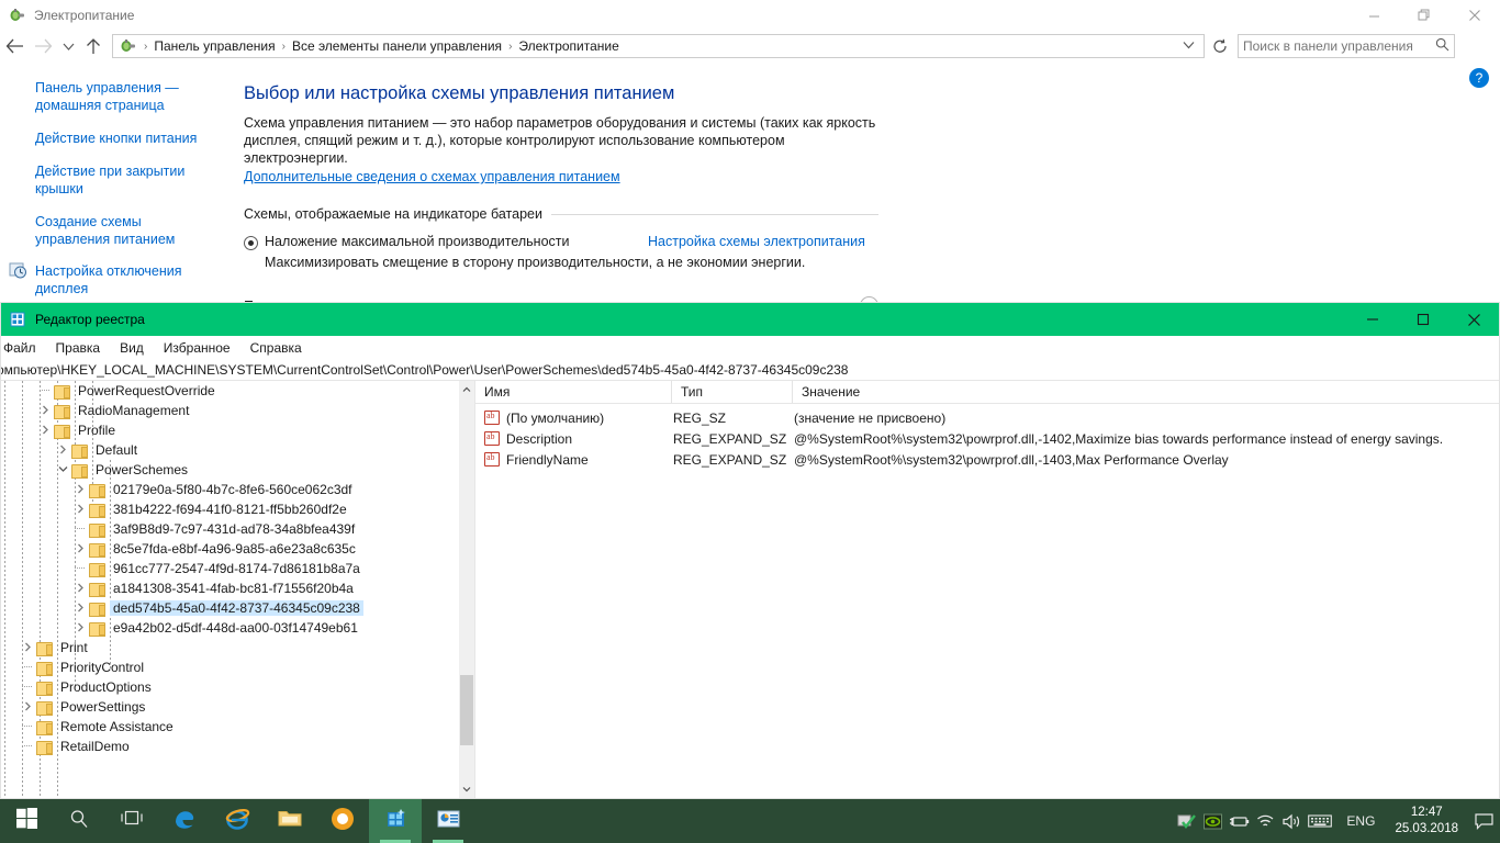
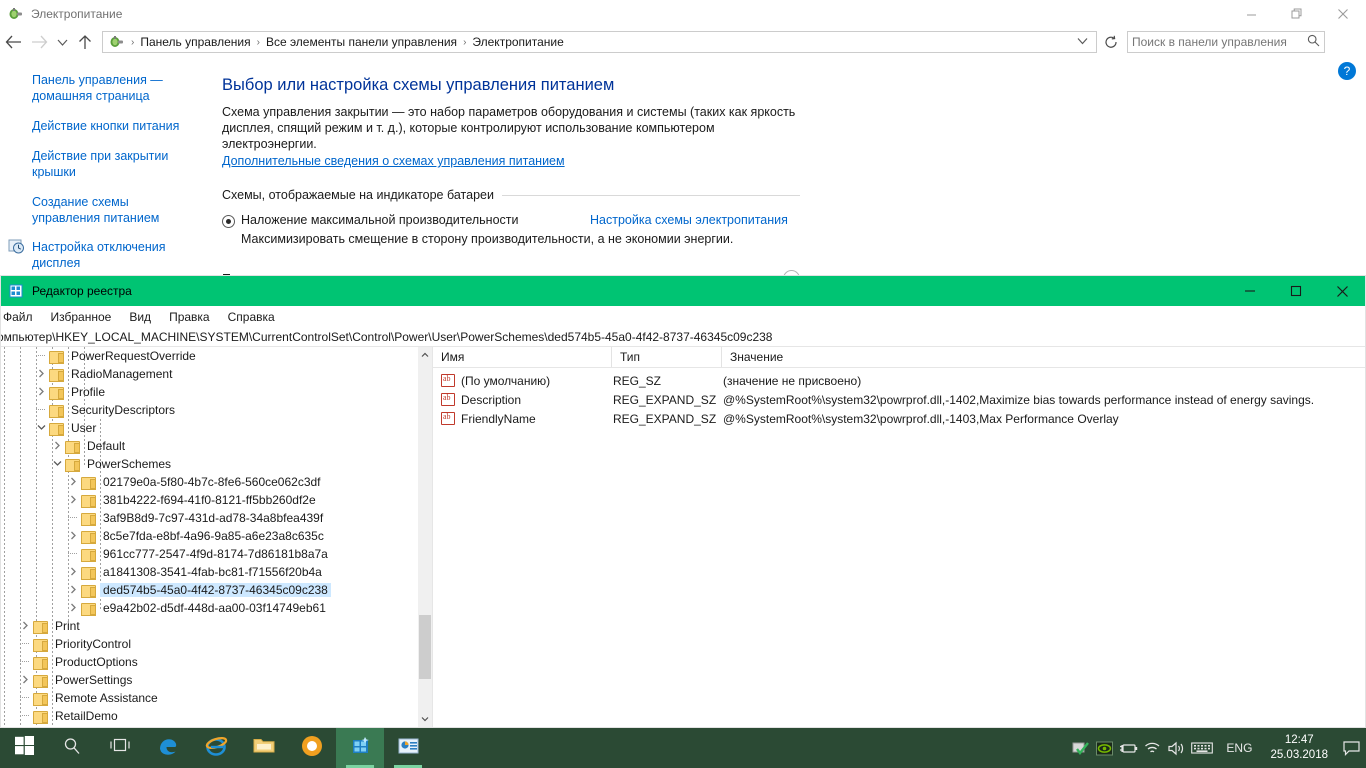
  Электропитание
  ›
  Панель управления
  ›
  Все элементы панели управления
  ›
  Электропитание
  Поиск в панели управления
  ?
  Панель управления — домашняя страница
  Действие кнопки питания
  Действие при закрытии крышки
  Создание схемы управления питанием
  Настройка отключения дисплея
  Выбор или настройка схемы управления питанием
- Схема управления питанием — это набор параметров оборудования и системы (таких как яркость дисплея, спящий режим и т. д.), которые контролируют использование компьютером электроэнергии.
+ Схема управления закрытии — это набор параметров оборудования и системы (таких как яркость дисплея, спящий режим и т. д.), которые контролируют использование компьютером электроэнергии.
  Дополнительные сведения о схемах управления питанием
  Схемы, отображаемые на индикаторе батареи
  Наложение максимальной производительности
  Настройка схемы электропитания
  Максимизировать смещение в сторону производительности, а не экономии энергии.
  Редактор реестра
  Файл
- Правка
+ Избранное
  Вид
- Избранное
+ Правка
  Справка
  омпьютер\HKEY_LOCAL_MACHINE\SYSTEM\CurrentControlSet\Control\Power\User\PowerSchemes\ded574b5-45a0-4f42-8737-46345c09c238
  PowerRequestOverride
  RadioManagement
  Profile
+ SecurityDescriptors
+ User
  Default
  PowerSchemes
  02179e0a-5f80-4b7c-8fe6-560ce062c3df
  381b4222-f694-41f0-8121-ff5bb260df2e
  3af9B8d9-7c97-431d-ad78-34a8bfea439f
  8c5e7fda-e8bf-4a96-9a85-a6e23a8c635c
  961cc777-2547-4f9d-8174-7d86181b8a7a
  a1841308-3541-4fab-bc81-f71556f20b4a
  ded574b5-45a0-4f42-8737-46345c09c238
  e9a42b02-d5df-448d-aa00-03f14749eb61
  Print
  PriorityControl
  ProductOptions
  PowerSettings
  Remote Assistance
  RetailDemo
  Имя
  Тип
  Значение
  (По умолчанию)
  REG_SZ
  (значение не присвоено)
  Description
  REG_EXPAND_SZ
  @%SystemRoot%\system32\powrprof.dll,-1402,Maximize bias towards performance instead of energy savings.
  FriendlyName
  REG_EXPAND_SZ
  @%SystemRoot%\system32\powrprof.dll,-1403,Max Performance Overlay
  ENG
  12:47
  25.03.2018
